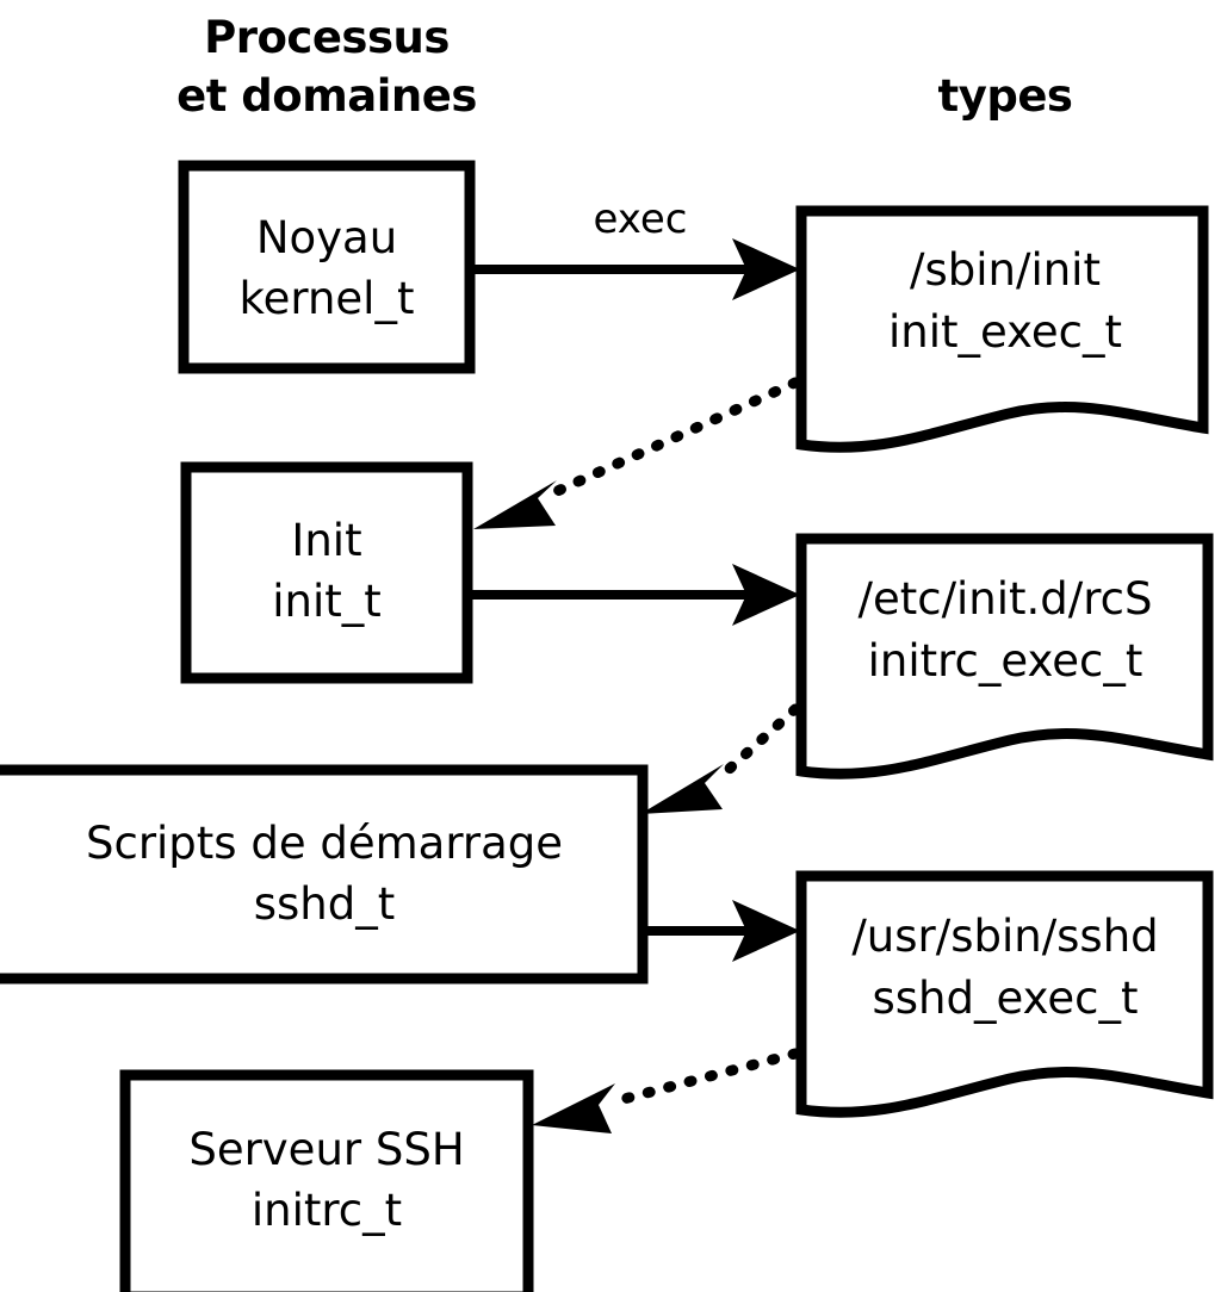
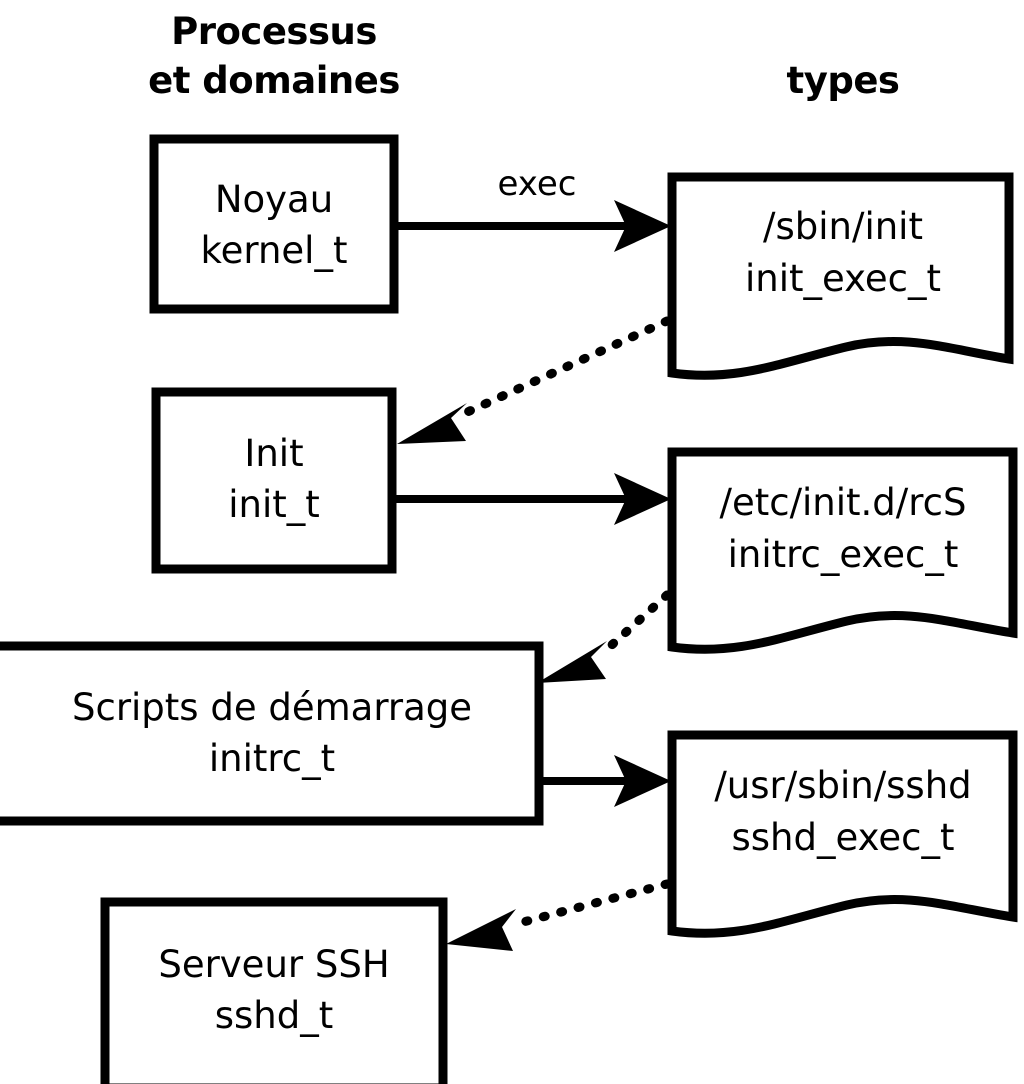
  Processus
  et domaines
  types
  exec
  Noyau
  kernel_t
  Init
  init_t
  Scripts de démarrage
- sshd_t
+ initrc_t
  Serveur SSH
- initrc_t
+ sshd_t
  /sbin/init
  init_exec_t
  /etc/init.d/rcS
  initrc_exec_t
  /usr/sbin/sshd
  sshd_exec_t
